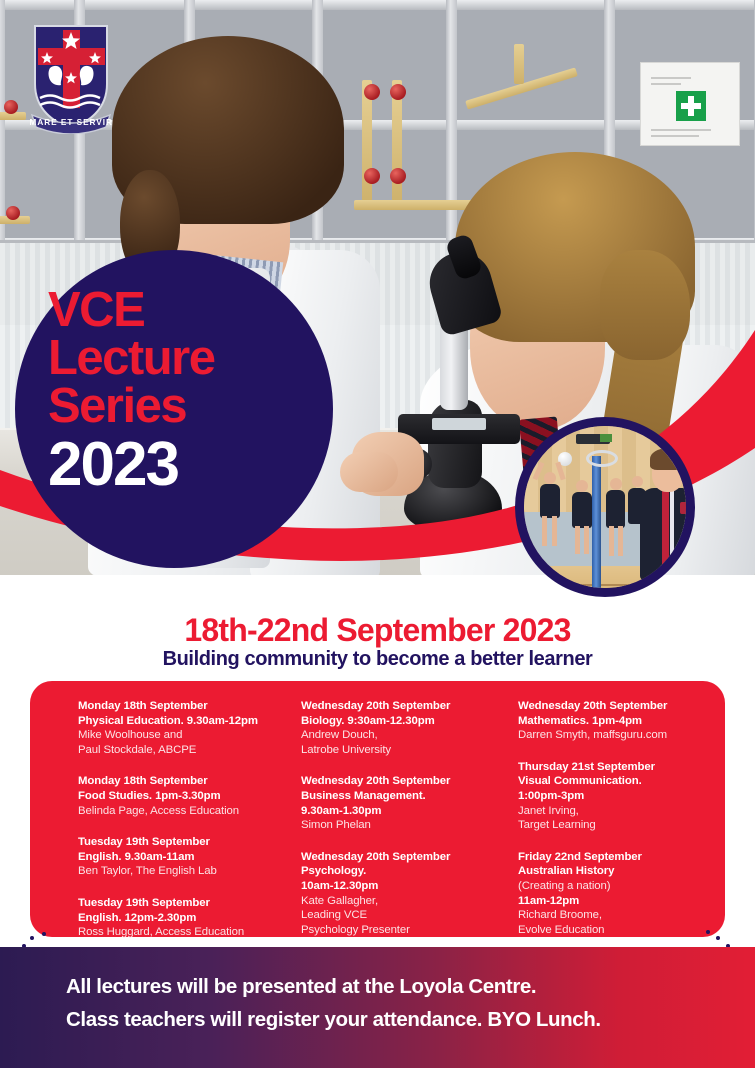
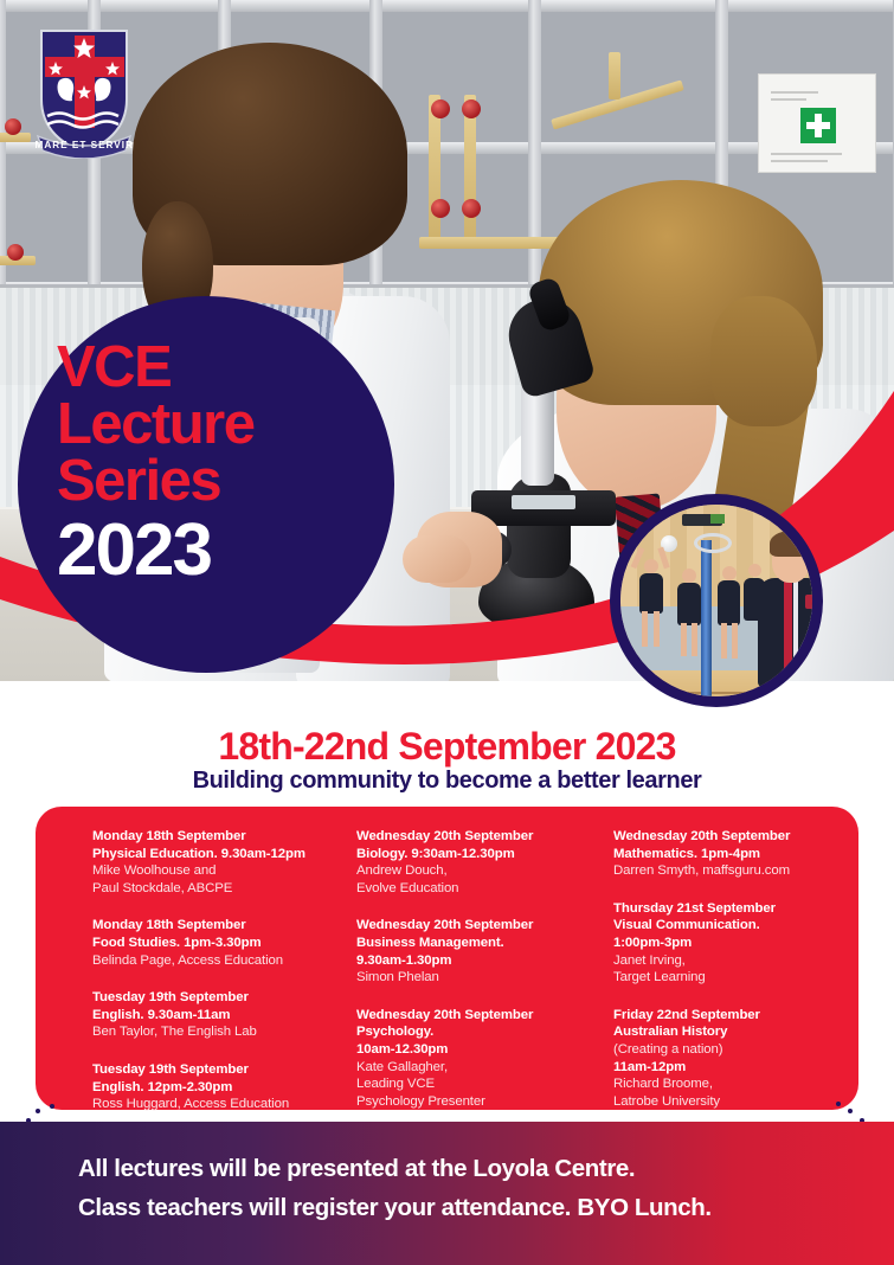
  VCE
  Lecture
  Series
  2023
  MARE ET SERVIR
  18th-22nd September 2023
  Building community to become a better learner
  Monday 18th September
  Physical Education. 9.30am-12pm
  Mike Woolhouse and
  Paul Stockdale, ABCPE
  Monday 18th September
  Food Studies. 1pm-3.30pm
  Belinda Page, Access Education
  Tuesday 19th September
  English. 9.30am-11am
  Ben Taylor, The English Lab
  Tuesday 19th September
  English. 12pm-2.30pm
  Ross Huggard, Access Education
  Wednesday 20th September
  Biology. 9:30am-12.30pm
  Andrew Douch,
- Latrobe University
+ Evolve Education
  Wednesday 20th September
  Business Management.
  9.30am-1.30pm
  Simon Phelan
  Wednesday 20th September
  Psychology.
  10am-12.30pm
  Kate Gallagher,
  Leading VCE
  Psychology Presenter
  Wednesday 20th September
  Mathematics. 1pm-4pm
  Darren Smyth, maffsguru.com
  Thursday 21st September
  Visual Communication.
  1:00pm-3pm
  Janet Irving,
  Target Learning
  Friday 22nd September
  Australian History
  (Creating a nation)
  11am-12pm
  Richard Broome,
- Evolve Education
+ Latrobe University
  All lectures will be presented at the Loyola Centre.
  Class teachers will register your attendance. BYO Lunch.
